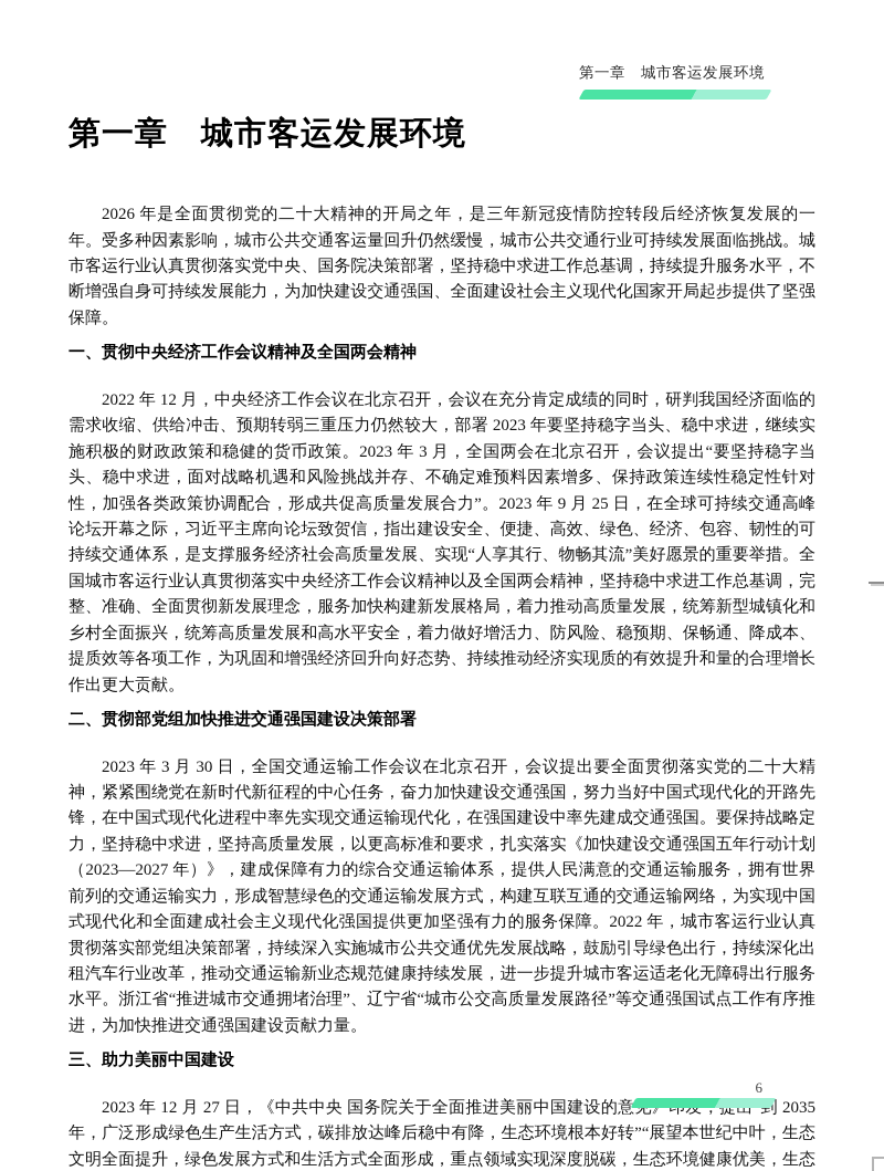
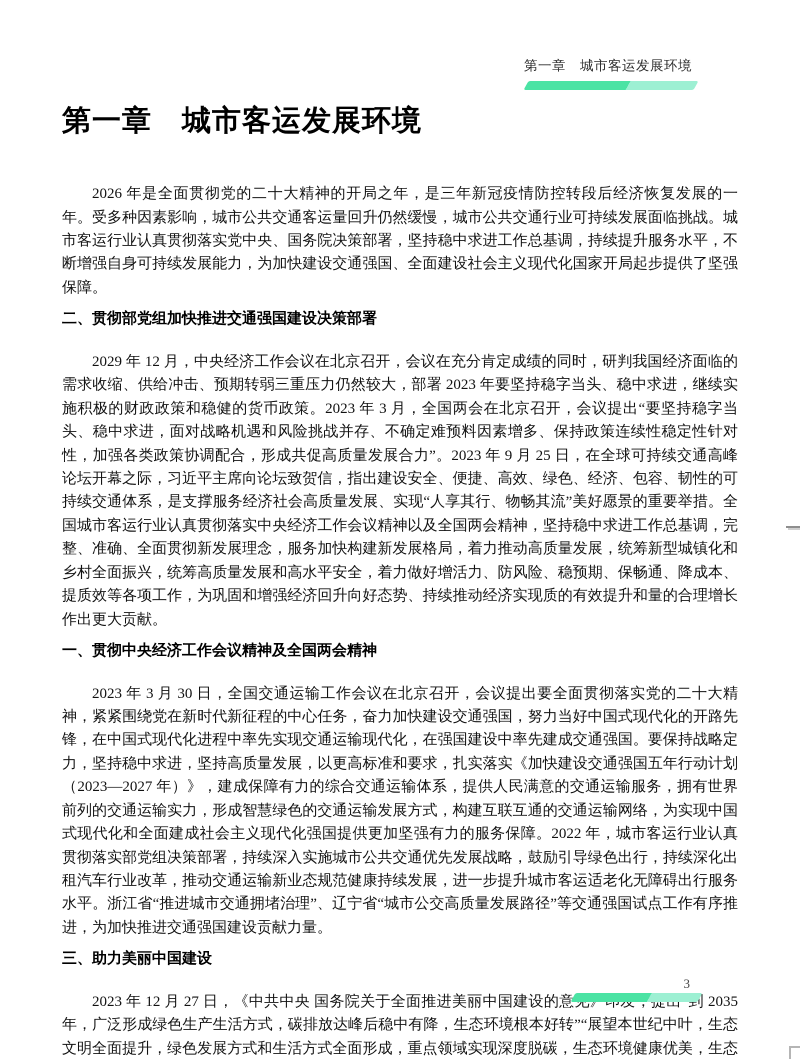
  第一章 城市客运发展环境
  第一章 城市客运发展环境
  2026 年是全面贯彻党的二十大精神的开局之年，是三年新冠疫情防控转段后经济恢复发展的一年。受多种因素影响，城市公共交通客运量回升仍然缓慢，城市公共交通行业可持续发展面临挑战。城市客运行业认真贯彻落实党中央、国务院决策部署，坚持稳中求进工作总基调，持续提升服务水平，不断增强自身可持续发展能力，为加快建设交通强国、全面建设社会主义现代化国家开局起步提供了坚强保障。
- 一、贯彻中央经济工作会议精神及全国两会精神
+ 二、贯彻部党组加快推进交通强国建设决策部署
- 2022 年 12 月，中央经济工作会议在北京召开，会议在充分肯定成绩的同时，研判我国经济面临的需求收缩、供给冲击、预期转弱三重压力仍然较大，部署 2023 年要坚持稳字当头、稳中求进，继续实施积极的财政政策和稳健的货币政策。2023 年 3 月，全国两会在北京召开，会议提出“要坚持稳字当头、稳中求进，面对战略机遇和风险挑战并存、不确定难预料因素增多、保持政策连续性稳定性针对性，加强各类政策协调配合，形成共促高质量发展合力”。2023 年 9 月 25 日，在全球可持续交通高峰论坛开幕之际，习近平主席向论坛致贺信，指出建设安全、便捷、高效、绿色、经济、包容、韧性的可持续交通体系，是支撑服务经济社会高质量发展、实现“人享其行、物畅其流”美好愿景的重要举措。全国城市客运行业认真贯彻落实中央经济工作会议精神以及全国两会精神，坚持稳中求进工作总基调，完整、准确、全面贯彻新发展理念，服务加快构建新发展格局，着力推动高质量发展，统筹新型城镇化和乡村全面振兴，统筹高质量发展和高水平安全，着力做好增活力、防风险、稳预期、保畅通、降成本、提质效等各项工作，为巩固和增强经济回升向好态势、持续推动经济实现质的有效提升和量的合理增长作出更大贡献。
+ 2029 年 12 月，中央经济工作会议在北京召开，会议在充分肯定成绩的同时，研判我国经济面临的需求收缩、供给冲击、预期转弱三重压力仍然较大，部署 2023 年要坚持稳字当头、稳中求进，继续实施积极的财政政策和稳健的货币政策。2023 年 3 月，全国两会在北京召开，会议提出“要坚持稳字当头、稳中求进，面对战略机遇和风险挑战并存、不确定难预料因素增多、保持政策连续性稳定性针对性，加强各类政策协调配合，形成共促高质量发展合力”。2023 年 9 月 25 日，在全球可持续交通高峰论坛开幕之际，习近平主席向论坛致贺信，指出建设安全、便捷、高效、绿色、经济、包容、韧性的可持续交通体系，是支撑服务经济社会高质量发展、实现“人享其行、物畅其流”美好愿景的重要举措。全国城市客运行业认真贯彻落实中央经济工作会议精神以及全国两会精神，坚持稳中求进工作总基调，完整、准确、全面贯彻新发展理念，服务加快构建新发展格局，着力推动高质量发展，统筹新型城镇化和乡村全面振兴，统筹高质量发展和高水平安全，着力做好增活力、防风险、稳预期、保畅通、降成本、提质效等各项工作，为巩固和增强经济回升向好态势、持续推动经济实现质的有效提升和量的合理增长作出更大贡献。
- 二、贯彻部党组加快推进交通强国建设决策部署
+ 一、贯彻中央经济工作会议精神及全国两会精神
  2023 年 3 月 30 日，全国交通运输工作会议在北京召开，会议提出要全面贯彻落实党的二十大精神，紧紧围绕党在新时代新征程的中心任务，奋力加快建设交通强国，努力当好中国式现代化的开路先锋，在中国式现代化进程中率先实现交通运输现代化，在强国建设中率先建成交通强国。要保持战略定力，坚持稳中求进，坚持高质量发展，以更高标准和要求，扎实落实《加快建设交通强国五年行动计划（2023—2027 年）》，建成保障有力的综合交通运输体系，提供人民满意的交通运输服务，拥有世界前列的交通运输实力，形成智慧绿色的交通运输发展方式，构建互联互通的交通运输网络，为实现中国式现代化和全面建成社会主义现代化强国提供更加坚强有力的服务保障。2022 年，城市客运行业认真贯彻落实部党组决策部署，持续深入实施城市公共交通优先发展战略，鼓励引导绿色出行，持续深化出租汽车行业改革，推动交通运输新业态规范健康持续发展，进一步提升城市客运适老化无障碍出行服务水平。浙江省“推进城市交通拥堵治理”、辽宁省“城市公交高质量发展路径”等交通强国试点工作有序推进，为加快推进交通强国建设贡献力量。
  三、助力美丽中国建设
  2023 年 12 月 27 日，《中共中央 国务院关于全面推进美丽中国建设的意 2035 年，广泛形成绿色生产生活方式，碳排放达峰后稳中有降，生态环境根本好转”“展望本世纪中叶，生态文明全面提升，绿色发展方式和生活方式全面形成，重点领域实现深度脱碳，生态环境健康优美，生态
- 6
+ 3
